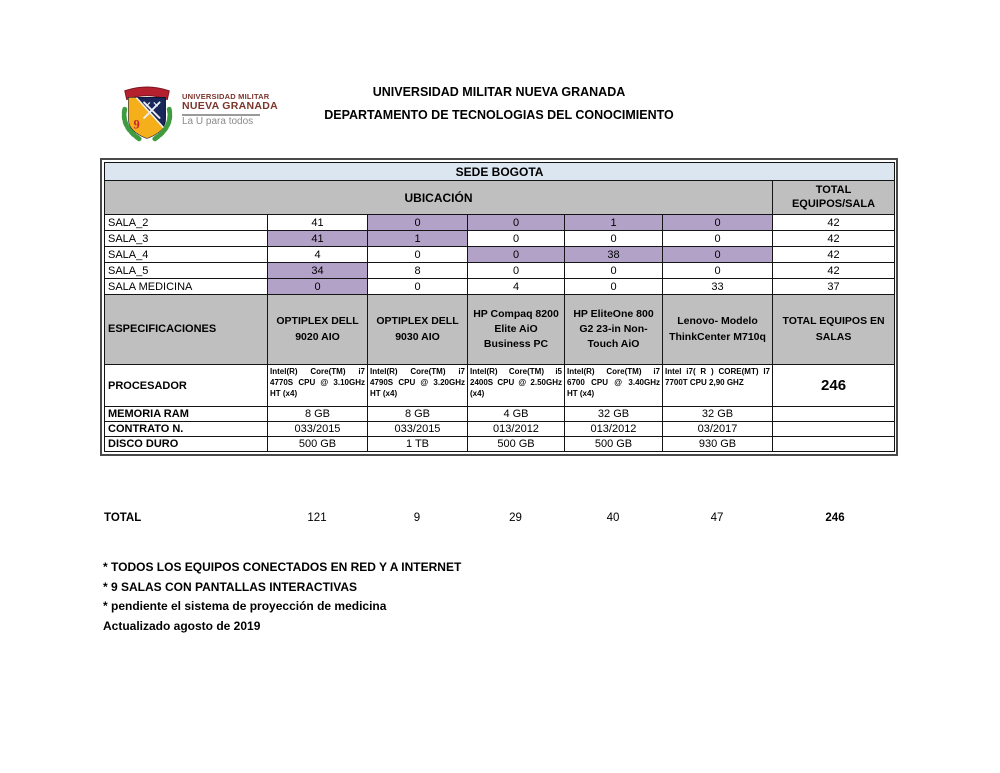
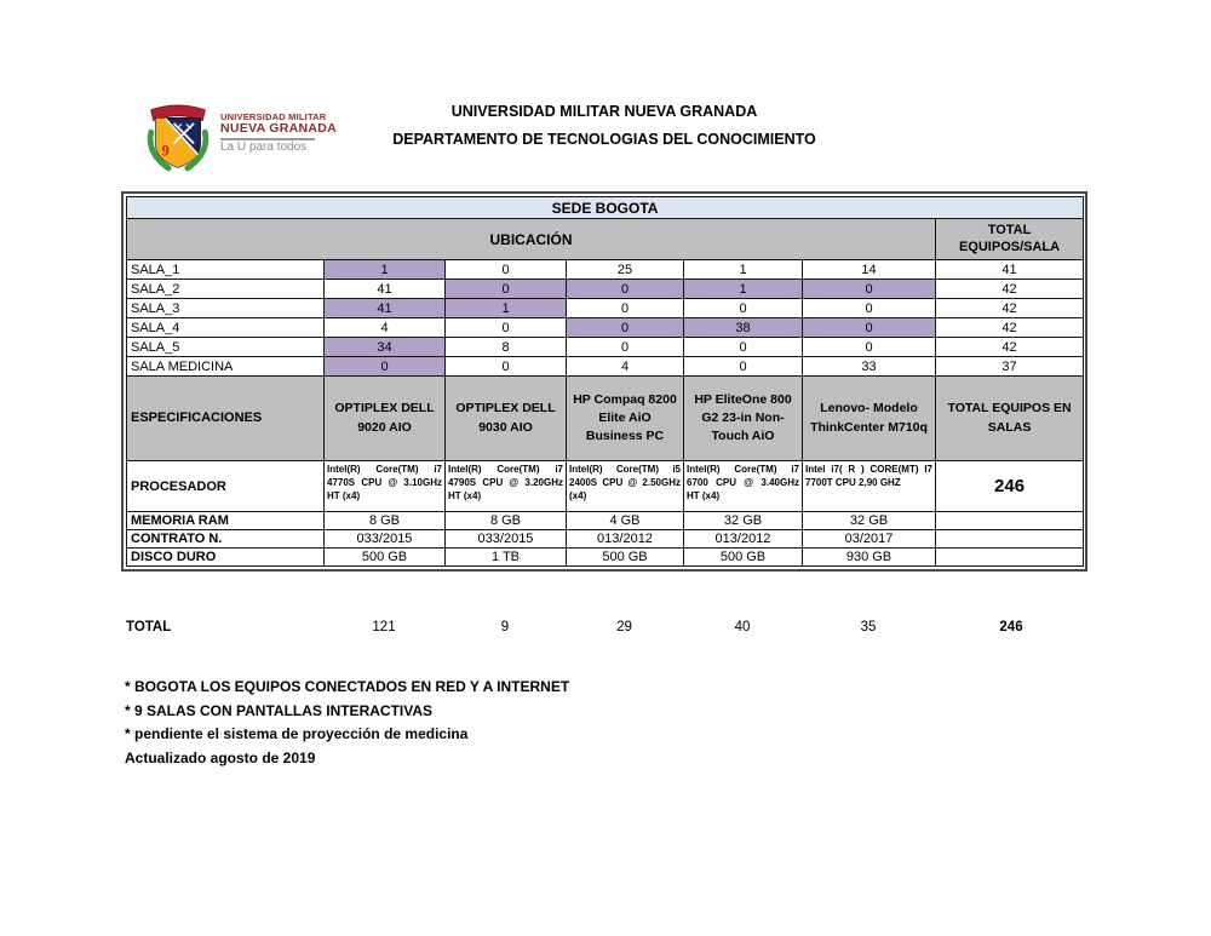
  9
  UNIVERSIDAD MILITAR
  NUEVA GRANADA
  La U para todos
  UNIVERSIDAD MILITAR NUEVA GRANADA
  DEPARTAMENTO DE TECNOLOGIAS DEL CONOCIMIENTO
  SEDE BOGOTA
  UBICACIÓN	TOTAL EQUIPOS/SALA
+ SALA_1	1	0	25	1	14	41
  SALA_2	41	0	0	1	0	42
  SALA_3	41	1	0	0	0	42
  SALA_4	4	0	0	38	0	42
  SALA_5	34	8	0	0	0	42
  SALA MEDICINA	0	0	4	0	33	37
  ESPECIFICACIONES	OPTIPLEX DELL 9020 AIO	OPTIPLEX DELL 9030 AIO	HP Compaq 8200 Elite AiO Business PC	HP EliteOne 800 G2 23-in Non-Touch AiO	Lenovo- Modelo ThinkCenter M710q	TOTAL EQUIPOS EN SALAS
  PROCESADOR	Intel(R) Core(TM) i7 4770S CPU @ 3.10GHz HT (x4)	Intel(R) Core(TM) i7 4790S CPU @ 3.20GHz HT (x4)	Intel(R) Core(TM) i5 2400S CPU @ 2.50GHz (x4)	Intel(R) Core(TM) i7 6700 CPU @ 3.40GHz HT (x4)	Intel i7( R ) CORE(MT) I7 7700T CPU 2,90 GHZ	246
  MEMORIA RAM	8 GB	8 GB	4 GB	32 GB	32 GB
  CONTRATO N.	033/2015	033/2015	013/2012	013/2012	03/2017
  DISCO DURO	500 GB	1 TB	500 GB	500 GB	930 GB
  TOTAL
  121
  9
  29
  40
- 47
+ 35
  246
- * TODOS LOS EQUIPOS CONECTADOS EN RED Y A INTERNET
+ * BOGOTA LOS EQUIPOS CONECTADOS EN RED Y A INTERNET
  * 9 SALAS CON PANTALLAS INTERACTIVAS
  * pendiente el sistema de proyección de medicina
  Actualizado agosto de 2019
